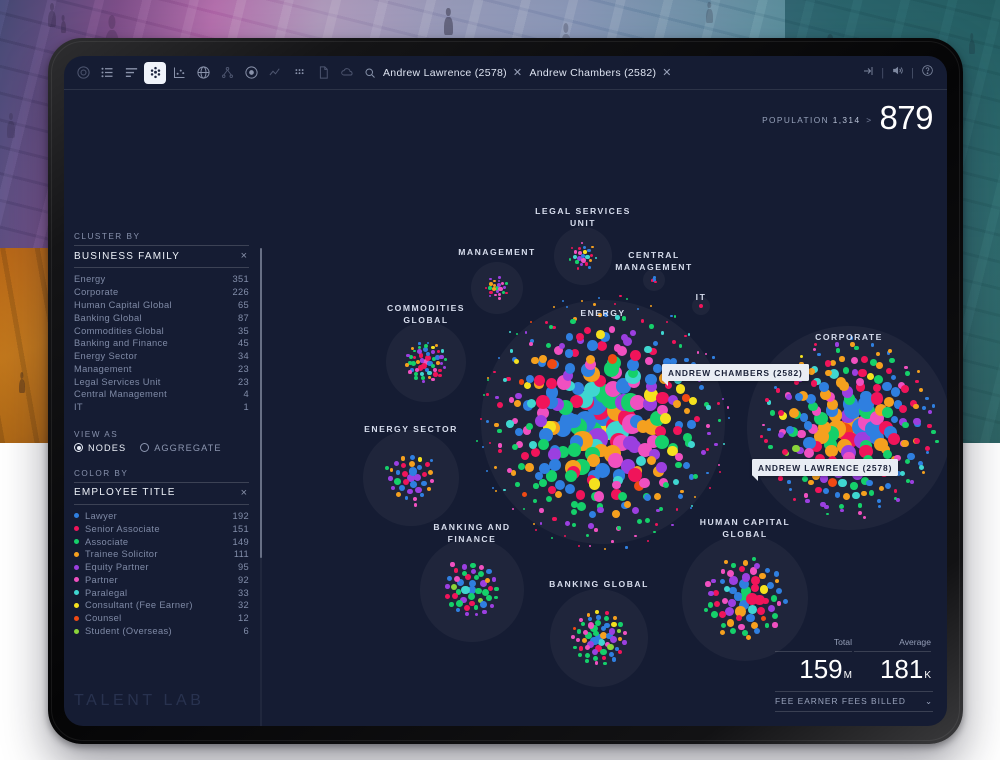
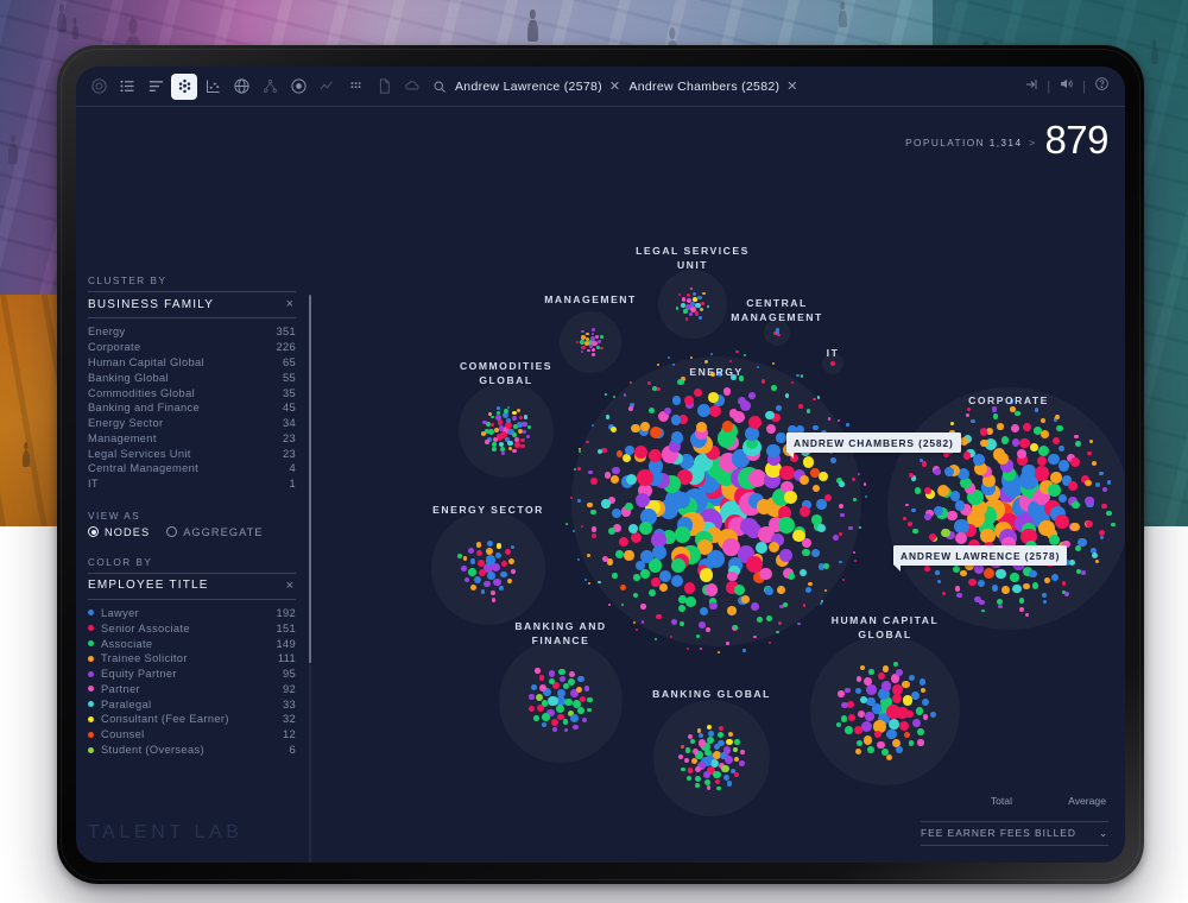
  Andrew Lawrence (2578)
  ✕
  Andrew Chambers (2582)
  ✕
  |
  |
  POPULATION 1,314 >
  879
  CLUSTER BY
  BUSINESS FAMILY
  ×
  Energy
  351
  Corporate
  226
  Human Capital Global
  65
  Banking Global
- 87
+ 55
  Commodities Global
  35
  Banking and Finance
  45
  Energy Sector
  34
  Management
  23
  Legal Services Unit
  23
  Central Management
  4
  IT
  1
  VIEW AS
  NODES
  AGGREGATE
  COLOR BY
  EMPLOYEE TITLE
  ×
  Lawyer
  192
  Senior Associate
  151
  Associate
  149
  Trainee Solicitor
  111
  Equity Partner
  95
  Partner
  92
  Paralegal
  33
  Consultant (Fee Earner)
  32
  Counsel
  12
  Student (Overseas)
  6
  TALENT LAB
  LEGAL SERVICES
  UNIT
  MANAGEMENT
  CENTRAL
  MANAGEMENT
  IT
  COMMODITIES
  GLOBAL
  ENERGY
  CORPORATE
  ENERGY SECTOR
  BANKING AND
  FINANCE
  HUMAN CAPITAL
  GLOBAL
  BANKING GLOBAL
  ANDREW CHAMBERS (2582)
  ANDREW LAWRENCE (2578)
  Total
  Average
- 159M
- 181K
  FEE EARNER FEES BILLED
  ⌄
